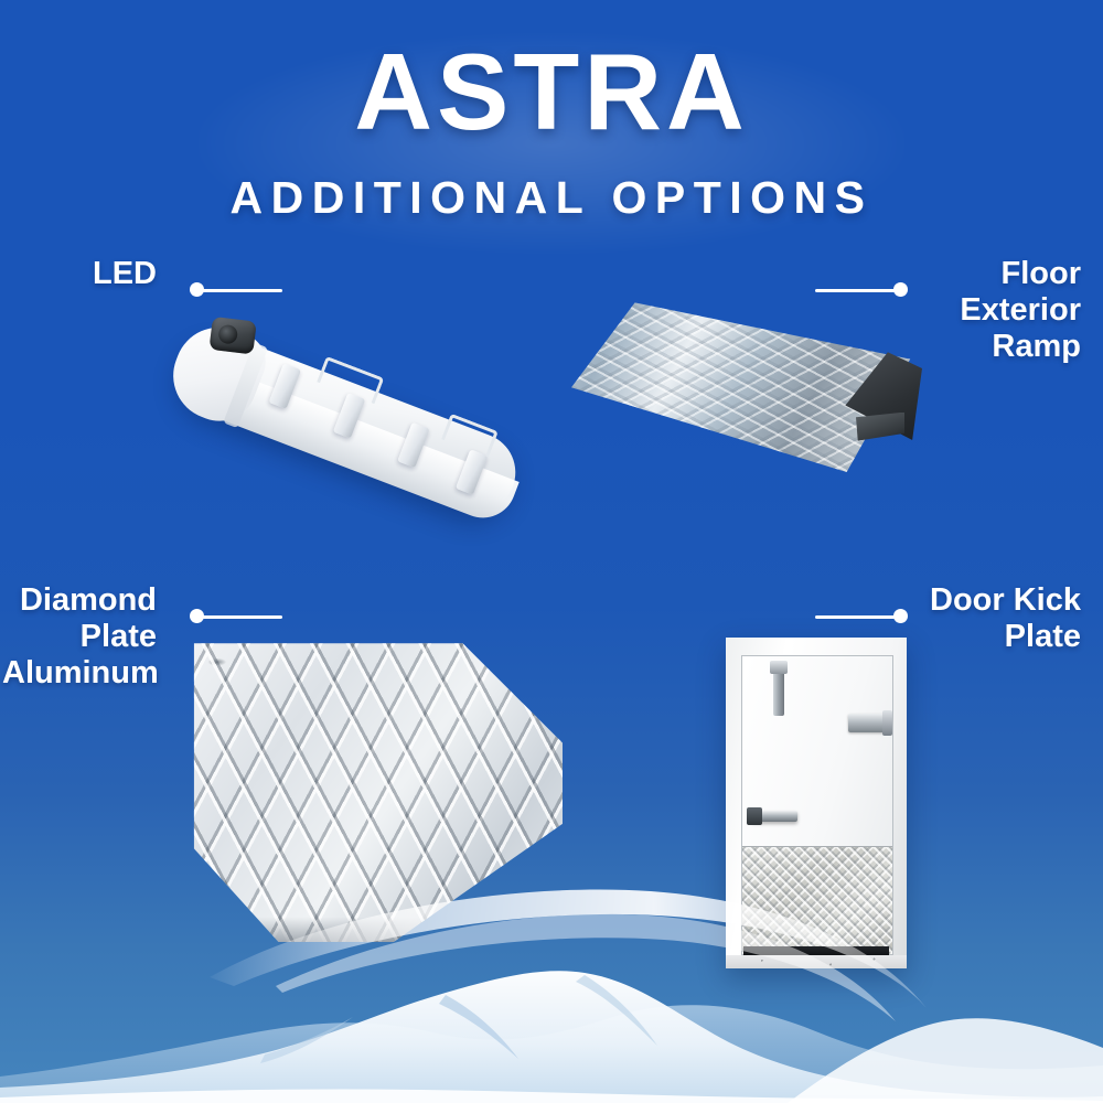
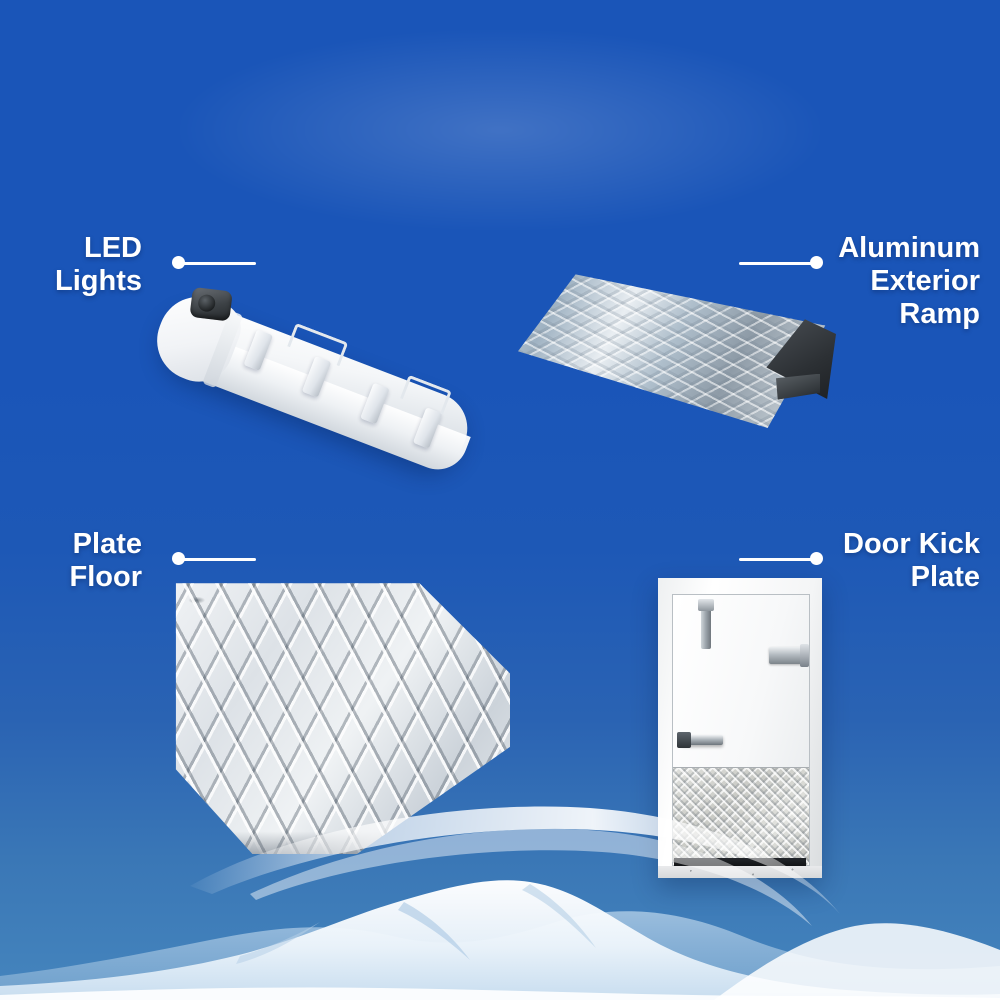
- ASTRA
- ADDITIONAL OPTIONS
  LED
+ Lights
- Floor
+ Aluminum
  Exterior
  Ramp
- Diamond
  Plate
- Aluminum
+ Floor
  Door Kick
  Plate
